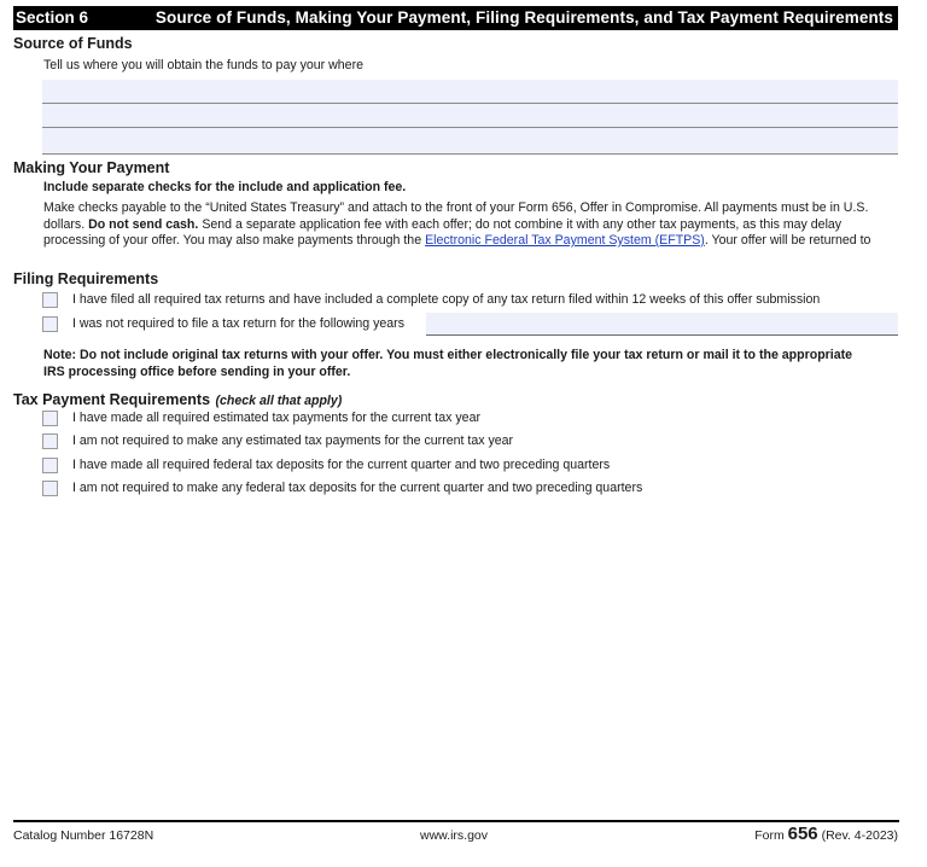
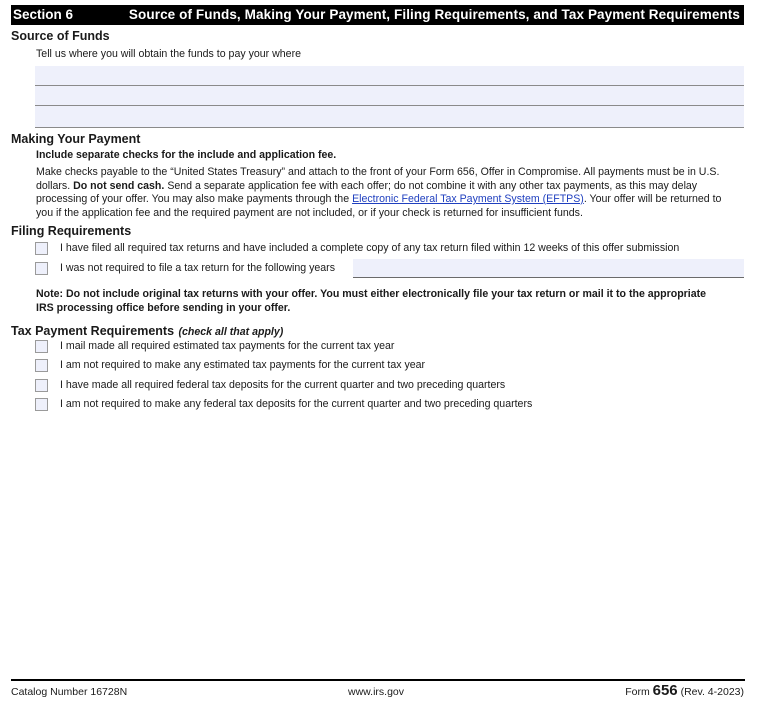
  Section 6
  Source of Funds, Making Your Payment, Filing Requirements, and Tax Payment Requirements
  Source of Funds
  Tell us where you will obtain the funds to pay your where
  Making Your Payment
  Include separate checks for the include and application fee.
  Make checks payable to the “United States Treasury” and attach to the front of your Form 656, Offer in Compromise. All payments must be in U.S.
  dollars. Do not send cash. Send a separate application fee with each offer; do not combine it with any other tax payments, as this may delay
  processing of your offer. You may also make payments through the Electronic Federal Tax Payment System (EFTPS). Your offer will be returned to
+ you if the application fee and the required payment are not included, or if your check is returned for insufficient funds.
  Filing Requirements
  I have filed all required tax returns and have included a complete copy of any tax return filed within 12 weeks of this offer submission
  I was not required to file a tax return for the following years
  Note: Do not include original tax returns with your offer. You must either electronically file your tax return or mail it to the appropriate
  IRS processing office before sending in your offer.
  Tax Payment Requirements (check all that apply)
- I have made all required estimated tax payments for the current tax year
+ I mail made all required estimated tax payments for the current tax year
  I am not required to make any estimated tax payments for the current tax year
  I have made all required federal tax deposits for the current quarter and two preceding quarters
  I am not required to make any federal tax deposits for the current quarter and two preceding quarters
  Catalog Number 16728N
  www.irs.gov
  Form 656 (Rev. 4-2023)
